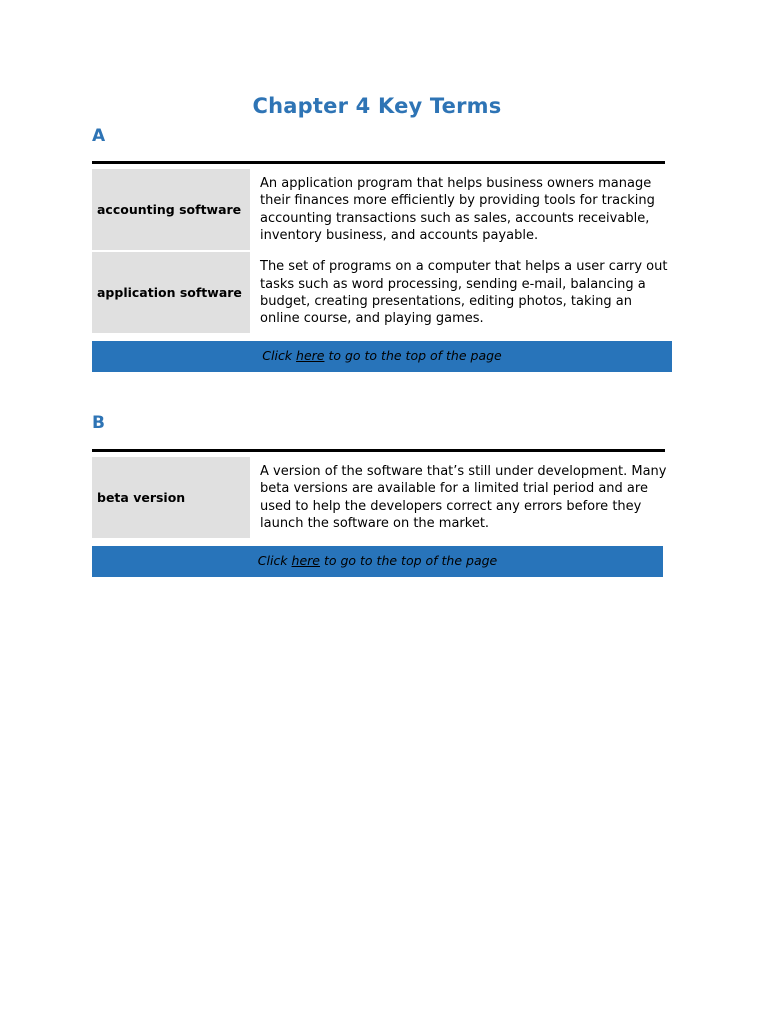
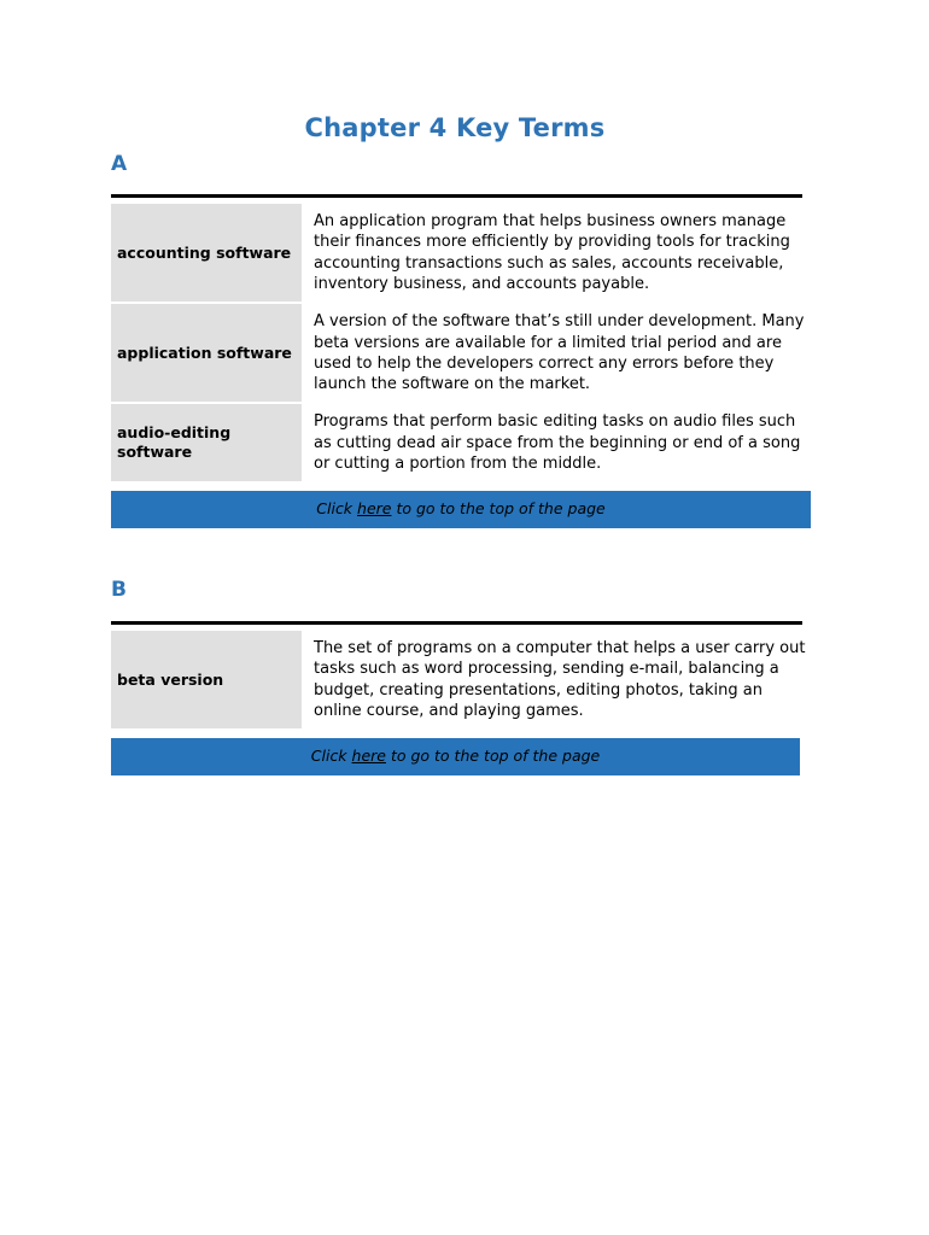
  Chapter 4 Key Terms
  A
  accounting software	An application program that helps business owners manage their finances more efficiently by providing tools for tracking accounting transactions such as sales, accounts receivable, inventory business, and accounts payable.
- application software	The set of programs on a computer that helps a user carry out tasks such as word processing, sending e-mail, balancing a budget, creating presentations, editing photos, taking an online course, and playing games.
+ application software	A version of the software that’s still under development. Many beta versions are available for a limited trial period and are used to help the developers correct any errors before they launch the software on the market.
+ audio-editing software	Programs that perform basic editing tasks on audio files such as cutting dead air space from the beginning or end of a song or cutting a portion from the middle.
  Click here to go to the top of the page
  B
- beta version	A version of the software that’s still under development. Many beta versions are available for a limited trial period and are used to help the developers correct any errors before they launch the software on the market.
+ beta version	The set of programs on a computer that helps a user carry out tasks such as word processing, sending e-mail, balancing a budget, creating presentations, editing photos, taking an online course, and playing games.
  Click here to go to the top of the page
